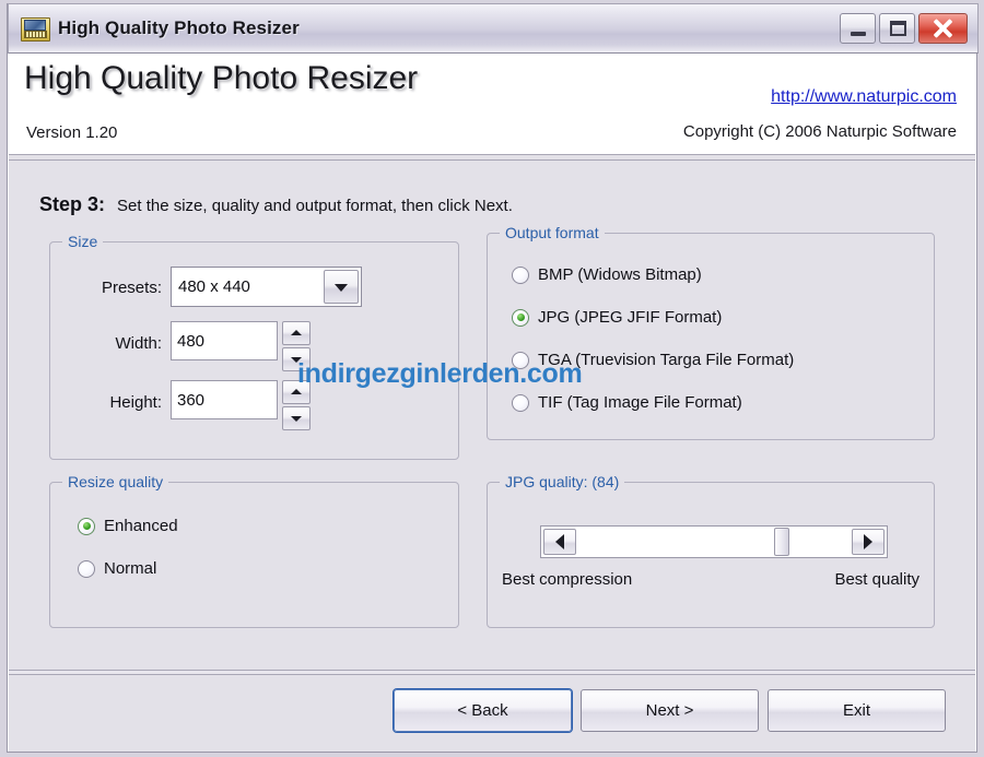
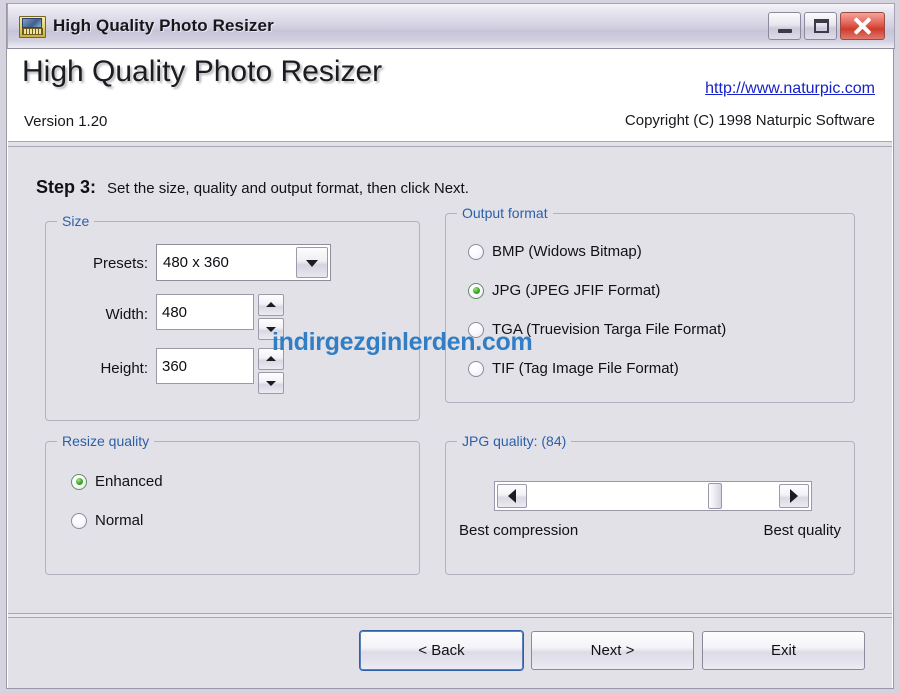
  High Quality Photo Resizer
  High Quality Photo Resizer
  Version 1.20
  http://www.naturpic.com
- Copyright (C) 2006 Naturpic Software
+ Copyright (C) 1998 Naturpic Software
  Step 3: Set the size, quality and output format, then click Next.
  Size
  Presets:
- 480 x 440
+ 480 x 360
  Width:
  480
  Height:
  360
  Output format
  BMP (Widows Bitmap)
  JPG (JPEG JFIF Format)
  TGA (Truevision Targa File Format)
  TIF (Tag Image File Format)
  Resize quality
  Enhanced
  Normal
  JPG quality: (84)
  Best compression
  Best quality
  indirgezginlerden.com
  < Back
  Next >
  Exit
